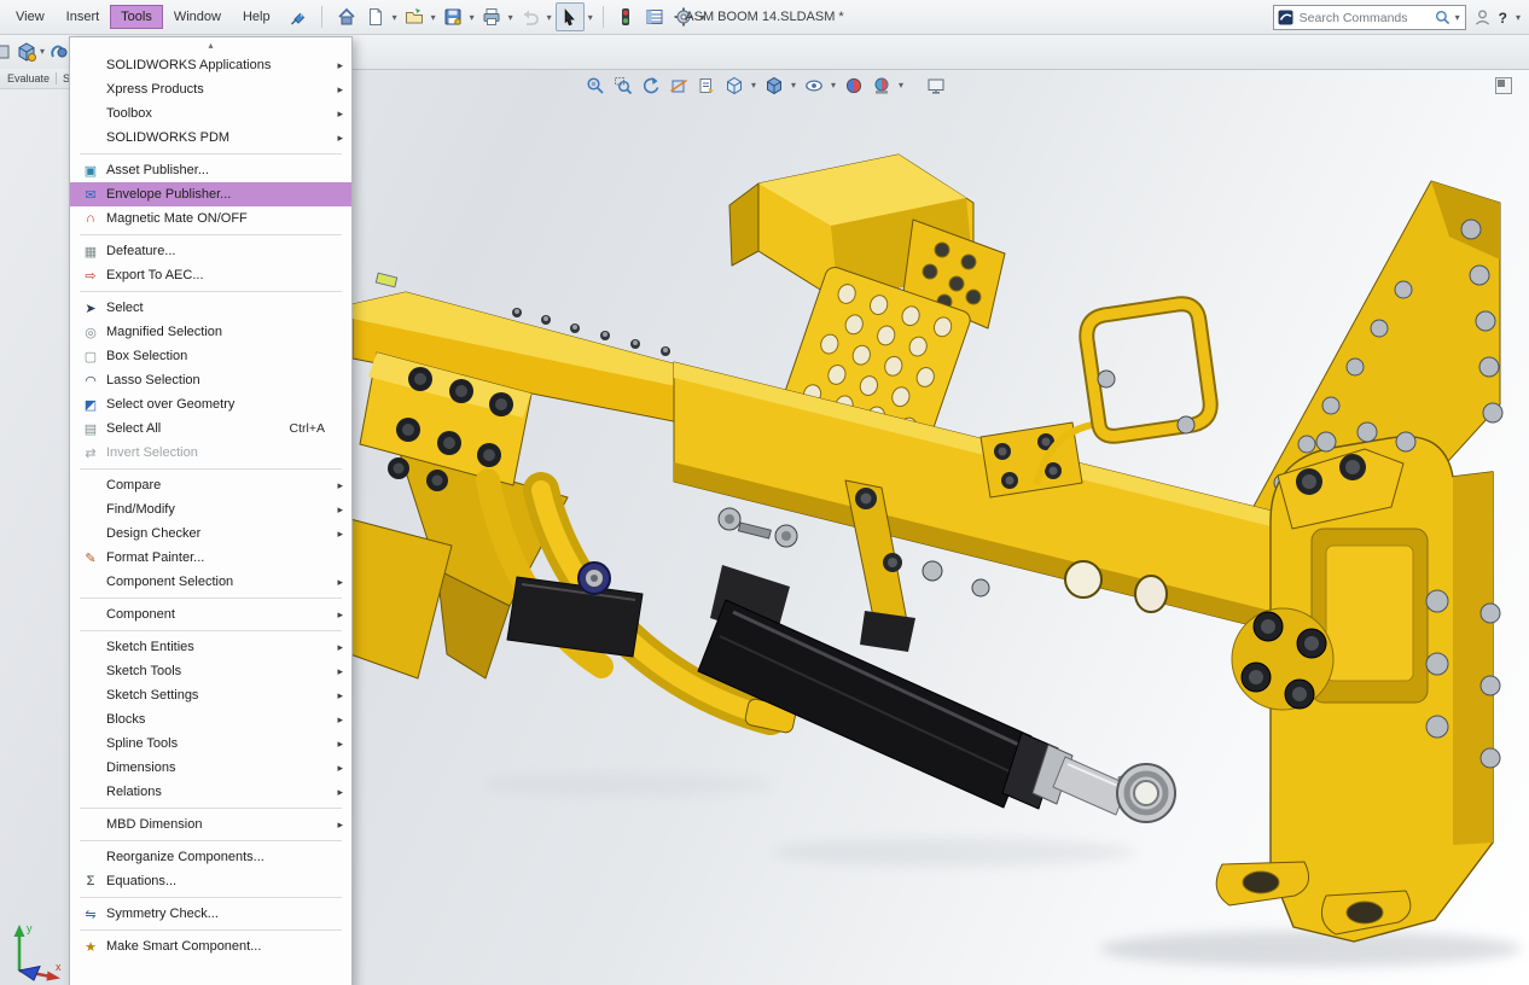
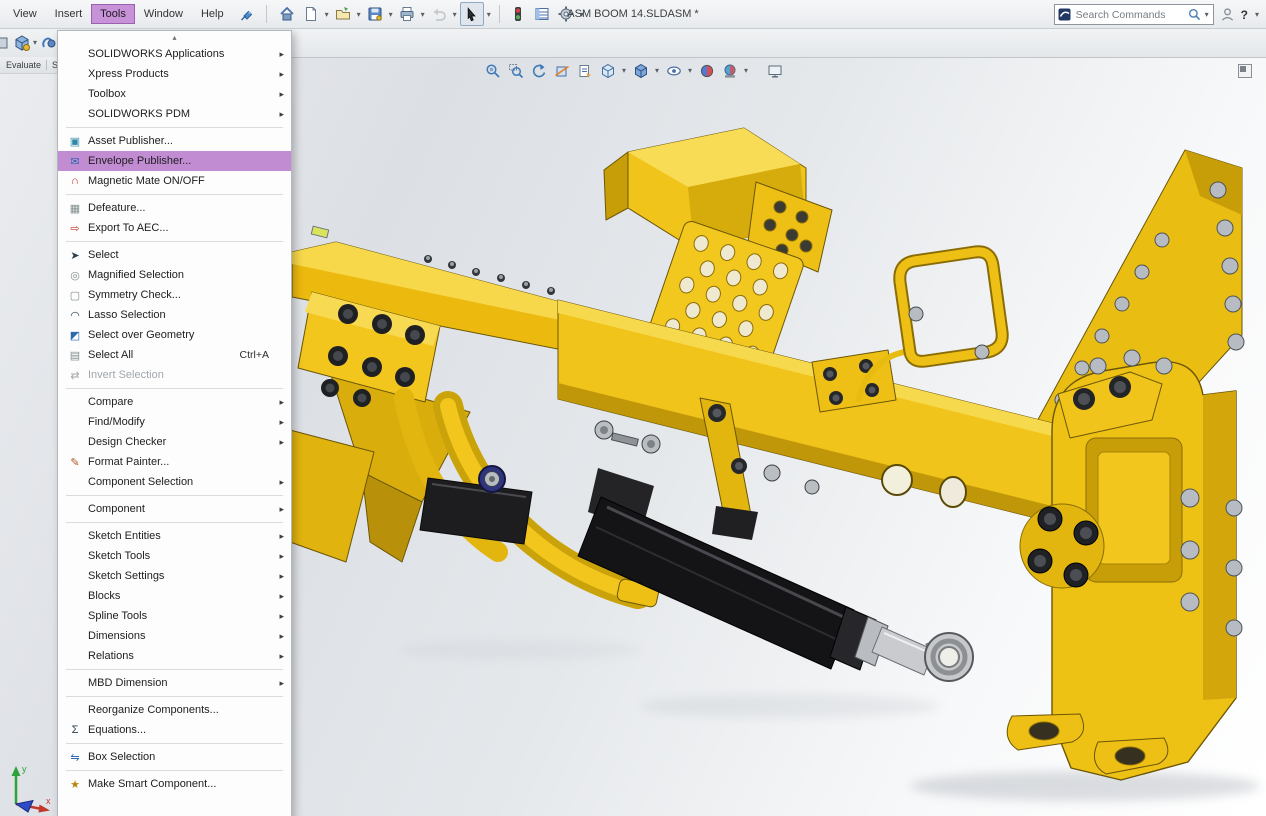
  y
  x
  View
  Insert
  Tools
  Window
  Help
  ASM BOOM 14.SLDASM *
  Search Commands
  ?
  Evaluate
  ▴
  SOLIDWORKS Applications
  Xpress Products
  Toolbox
  SOLIDWORKS PDM
  ▣
  Asset Publisher...
  ✉
  Envelope Publisher...
  ∩
  Magnetic Mate ON/OFF
  ▦
  Defeature...
  ⇨
  Export To AEC...
  ➤
  Select
  ◎
  Magnified Selection
  ▢
- Box Selection
+ Symmetry Check...
  ◠
  Lasso Selection
  ◩
  Select over Geometry
  ▤
  Select All
  Ctrl+A
  ⇄
  Invert Selection
  Compare
  Find/Modify
  Design Checker
  ✎
  Format Painter...
  Component Selection
  Component
  Sketch Entities
  Sketch Tools
  Sketch Settings
  Blocks
  Spline Tools
  Dimensions
  Relations
  MBD Dimension
  Reorganize Components...
  Σ
  Equations...
  ⇋
- Symmetry Check...
+ Box Selection
  ★
  Make Smart Component...
